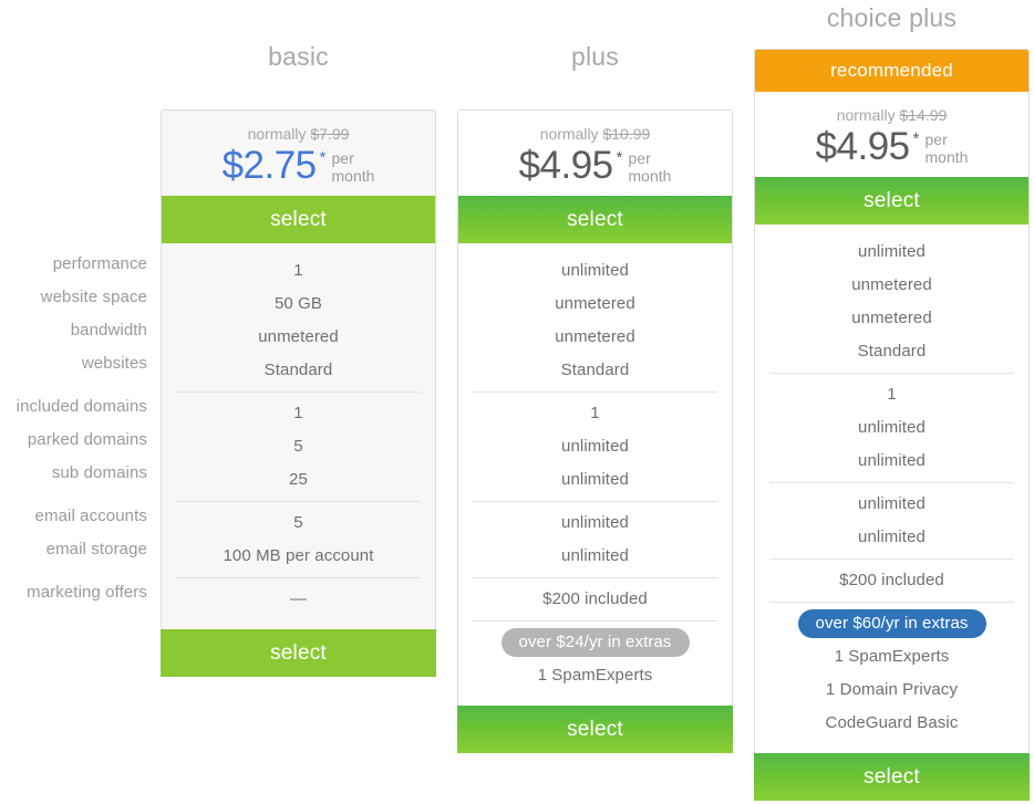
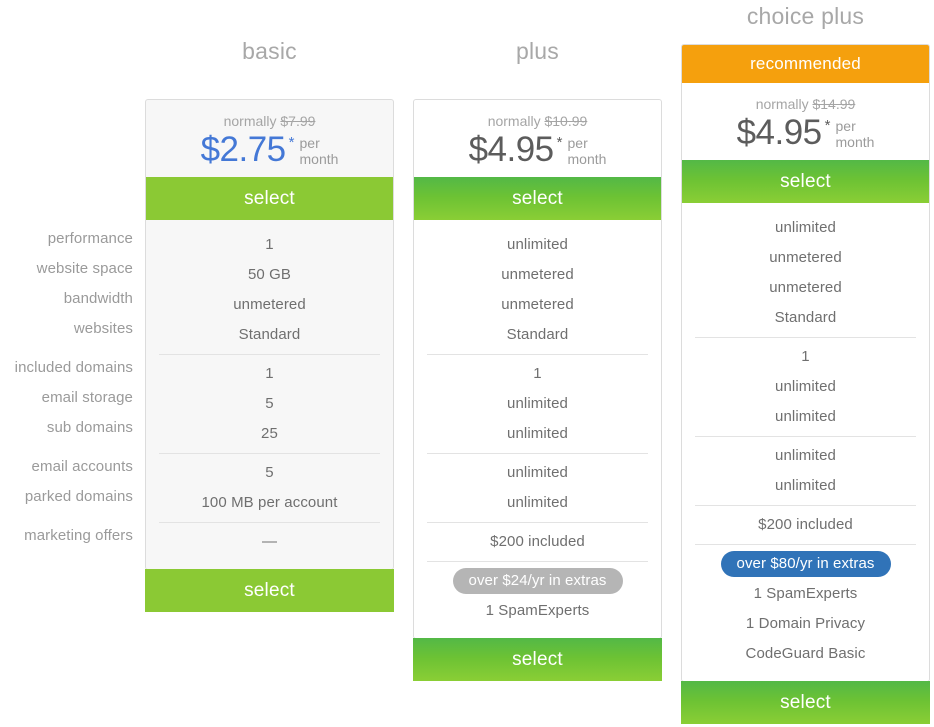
  performance
  website space
  bandwidth
  websites
  included domains
- parked domains
+ email storage
  sub domains
  email accounts
- email storage
+ parked domains
  marketing offers
  basic
  normally $7.99
  $2.75
  *
  per
  month
  select
  1
  50 GB
  unmetered
  Standard
  1
  5
  25
  5
  100 MB per account
  —
  select
  plus
  normally $10.99
  $4.95
  *
  per
  month
  select
  unlimited
  unmetered
  unmetered
  Standard
  1
  unlimited
  unlimited
  unlimited
  unlimited
  $200 included
  over $24/yr in extras
  1 SpamExperts
  select
  choice plus
  recommended
  normally $14.99
  $4.95
  *
  per
  month
  select
  unlimited
  unmetered
  unmetered
  Standard
  1
  unlimited
  unlimited
  unlimited
  unlimited
  $200 included
- over $60/yr in extras
+ over $80/yr in extras
  1 SpamExperts
  1 Domain Privacy
  CodeGuard Basic
  select
